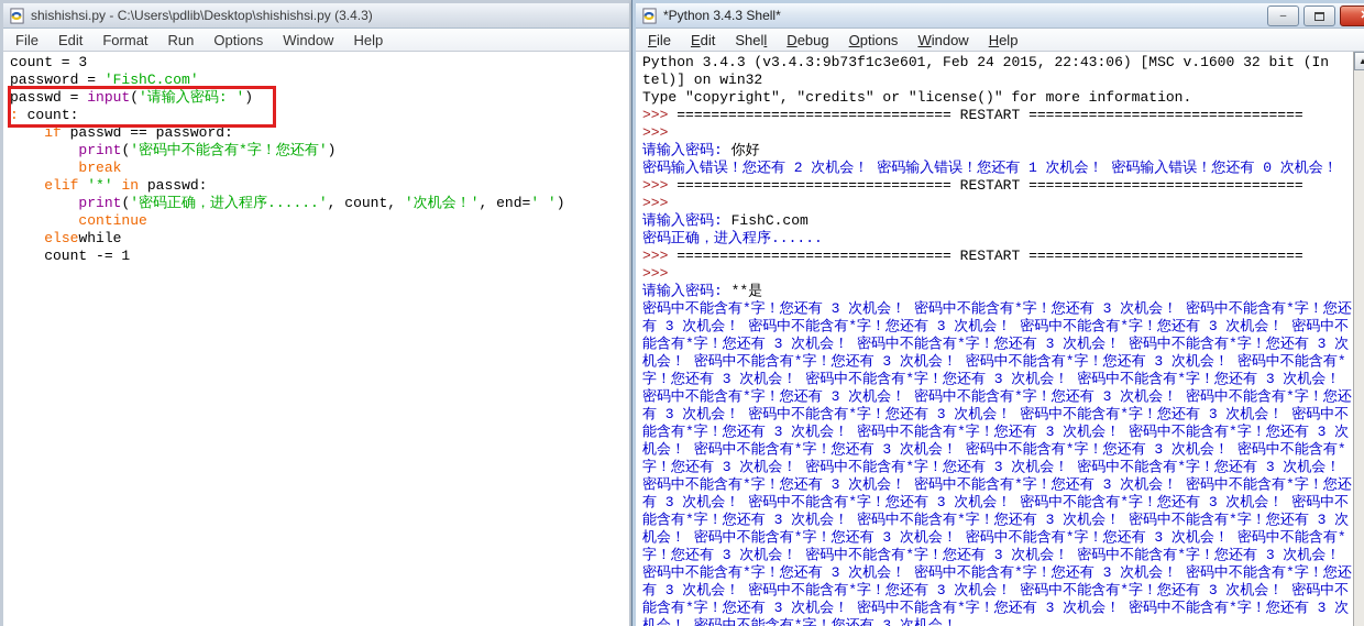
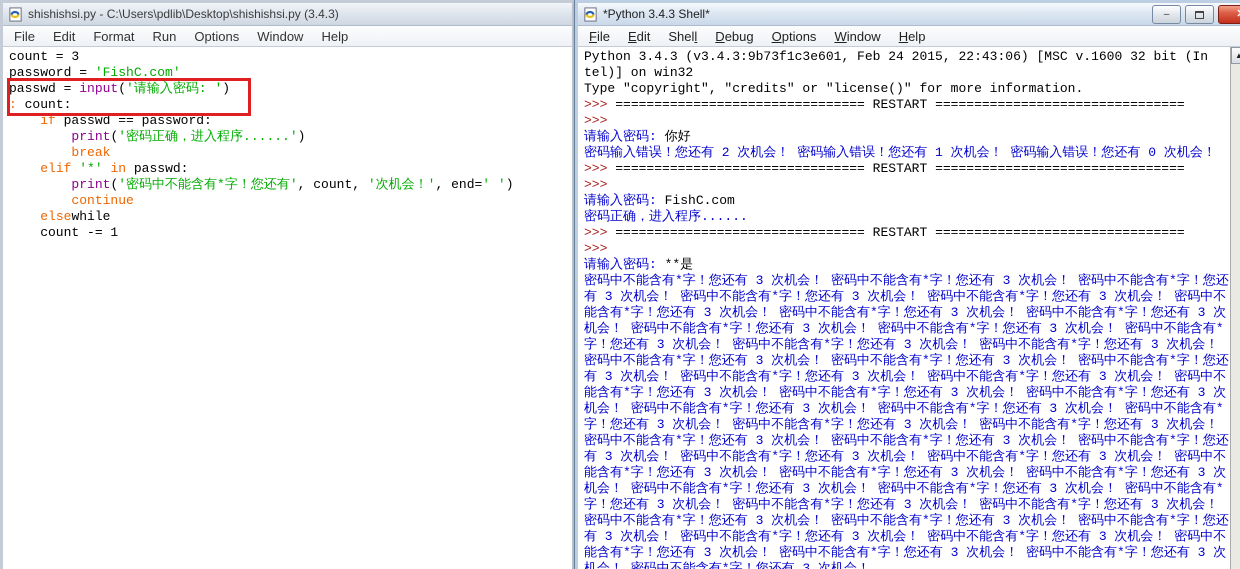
  shishishsi.py - C:\Users\pdlib\Desktop\shishishsi.py (3.4.3)
  File
  Edit
  Format
  Run
  Options
  Window
  Help
  count = 3
  password = 'FishC.com'
  passwd = input('请输入密码: ')
  : count:
  if passwd == password:
- print('密码中不能含有*字！您还有')
+ print('密码正确，进入程序......')
  break
  elif '*' in passwd:
- print('密码正确，进入程序......', count, '次机会！', end=' ')
+ print('密码中不能含有*字！您还有', count, '次机会！', end=' ')
  continue
  elsewhile
  count -= 1
  *Python 3.4.3 Shell*
  –
  File
  Edit
  Shell
  Debug
  Options
  Window
  Help
  Python 3.4.3 (v3.4.3:9b73f1c3e601, Feb 24 2015, 22:43:06) [MSC v.1600 32 bit (In
  tel)] on win32
  Type "copyright", "credits" or "license()" for more information.
  >>> ================================ RESTART ================================
  >>>
  请输入密码: 你好
  密码输入错误！您还有 2 次机会！ 密码输入错误！您还有 1 次机会！ 密码输入错误！您还有 0 次机会！
  >>> ================================ RESTART ================================
  >>>
  请输入密码: FishC.com
  密码正确，进入程序......
  >>> ================================ RESTART ================================
  >>>
  请输入密码: **是
  密码中不能含有*字！您还有 3 次机会！ 密码中不能含有*字！您还有 3 次机会！ 密码中不能含有*字！您还有 3 次机会！ 密码中不能含有*字！您还有 3 次机会！ 密码中不能含有*字！您还有 3 次机会！ 密码中不能含有*字！您还有 3 次机会！ 密码中不能含有*字！您还有 3 次机会！ 密码中不能含有*字！您还有 3 次机会！ 密码中不能含有*字！您还有 3 次机会！ 密码中不能含有*字！您还有 3 次机会！ 密码中不能含有*字！您还有 3 次机会！ 密码中不能含有*字！您还有 3 次机会！ 密码中不能含有*字！您还有 3 次机会！ 密码中不能含有*字！您还有 3 次机会！ 密码中不能含有*字！您还有 3 次机会！ 密码中不能含有*字！您还有 3 次机会！ 密码中不能含有*字！您还有 3 次机会！ 密码中不能含有*字！您还有 3 次机会！ 密码中不能含有*字！您还有 3 次机会！ 密码中不能含有*字！您还有 3 次机会！ 密码中不能含有*字！您还有 3 次机会！ 密码中不能含有*字！您还有 3 次机会！ 密码中不能含有*字！您还有 3 次机会！ 密码中不能含有*字！您还有 3 次机会！ 密码中不能含有*字！您还有 3 次机会！ 密码中不能含有*字！您还有 3 次机会！ 密码中不能含有*字！您还有 3 次机会！ 密码中不能含有*字！您还有 3 次机会！ 密码中不能含有*字！您还有 3 次机会！ 密码中不能含有*字！您还有 3 次机会！ 密码中不能含有*字！您还有 3 次机会！ 密码中不能含有*字！您还有 3 次机会！ 密码中不能含有*字！您还有 3 次机会！ 密码中不能含有*字！您还有 3 次机会！ 密码中不能含有*字！您还有 3 次机会！ 密码中不能含有*字！您还有 3 次机会！ 密码中不能含有*字！您还有 3 次机会！ 密码中不能含有*字！您还有 3 次机会！ 密码中不能含有*字！您还有 3 次机会！ 密码中不能含有*字！您还有 3 次机会！ 密码中不能含有*字！您还有 3 次机会！ 密码中不能含有*字！您还有 3 次机会！ 密码中不能含有*字！您还有 3 次机会！ 密码中不能含有*字！您还有 3 次机会！ 密码中不能含有*字！您还有 3 次机会！ 密码中不能含有*字！您还有 3 次机会！ 密码中不能含有*字！您还有 3 次
  ▲
